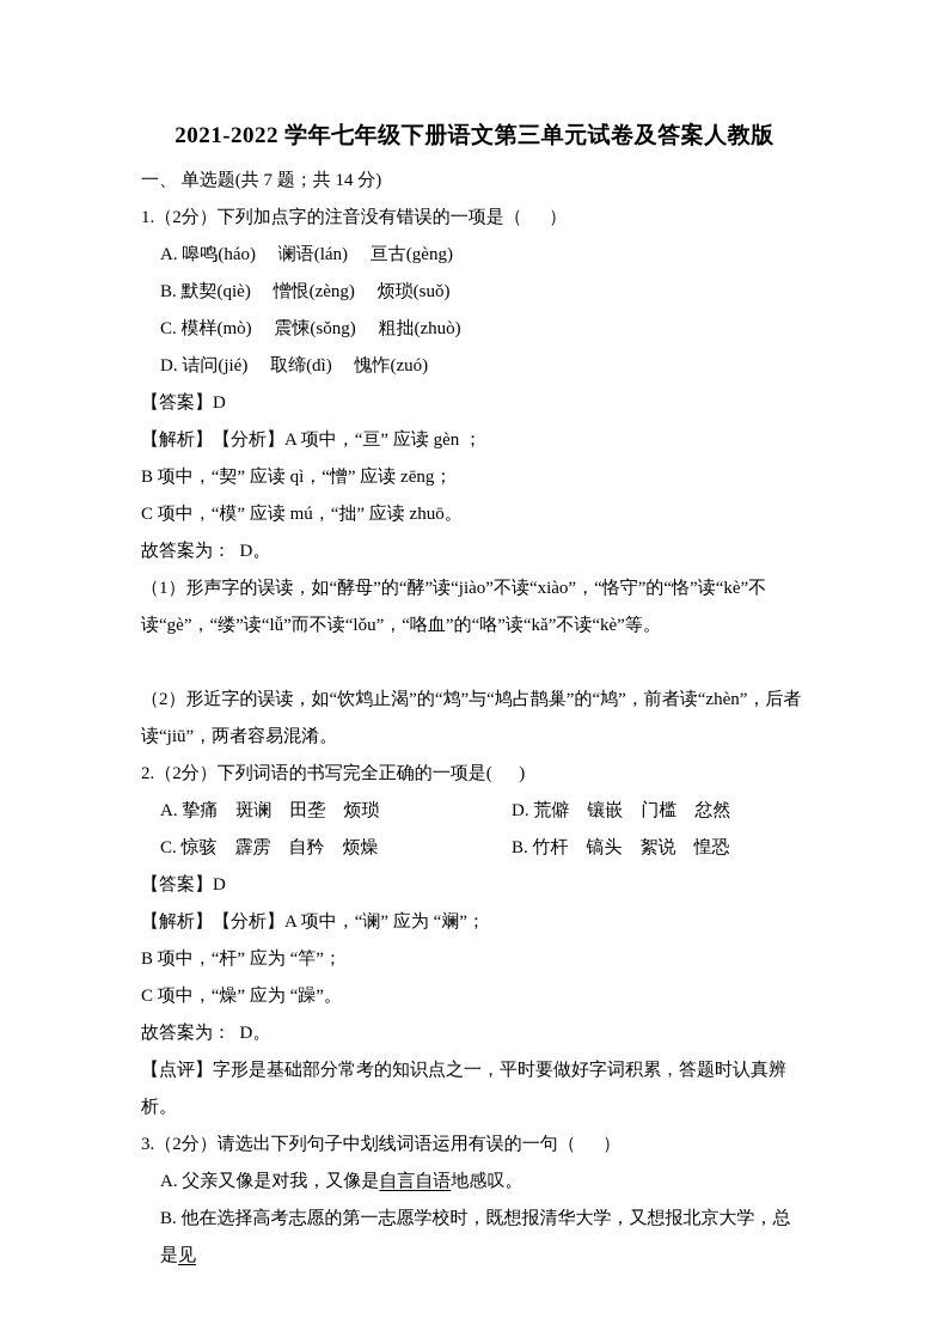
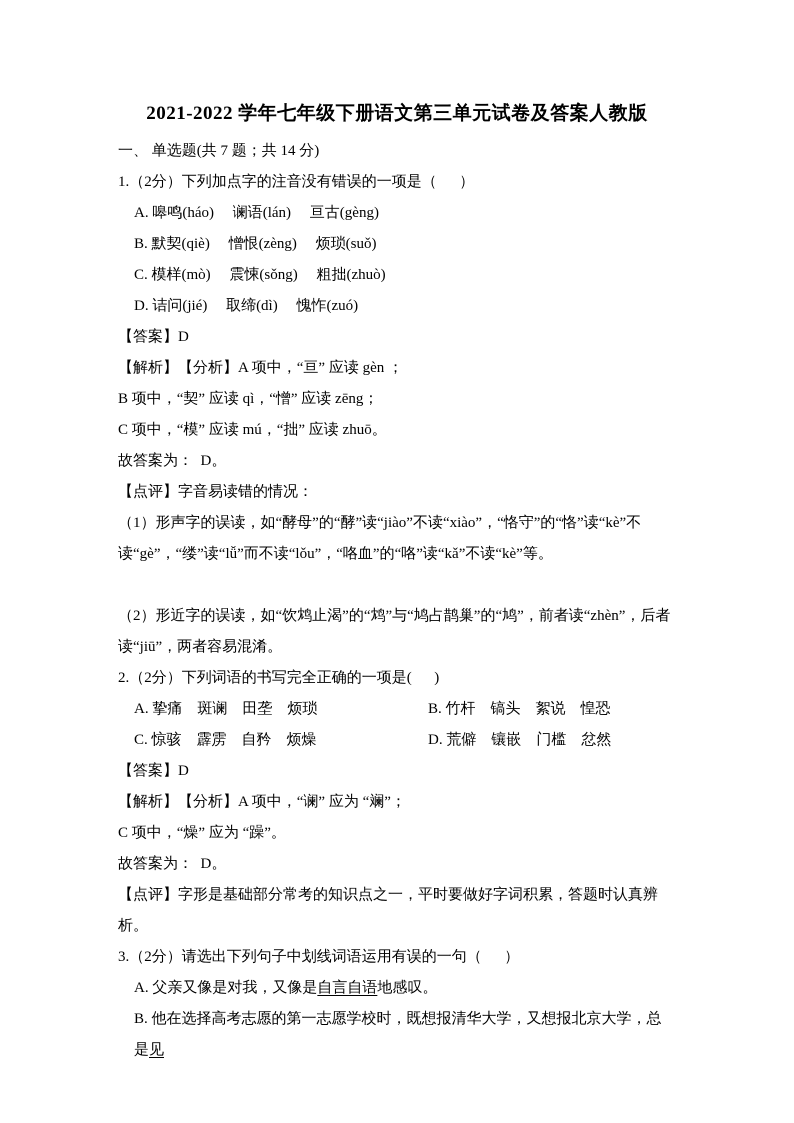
  2021-2022 学年七年级下册语文第三单元试卷及答案人教版
  一、 单选题(共 7 题；共 14 分)
  1.（2分）下列加点字的注音没有错误的一项是（ ）
  A. 嗥鸣(háo) 谰语(lán) 亘古(gèng)
  B. 默契(qiè) 憎恨(zèng) 烦琐(suǒ)
  C. 模样(mò) 震悚(sǒng) 粗拙(zhuò)
  D. 诘问(jié) 取缔(dì) 愧怍(zuó)
  【答案】D
  【解析】【分析】A 项中，“亘” 应读 gèn ；
  B 项中，“契” 应读 qì，“憎” 应读 zēng；
  C 项中，“模” 应读 mú，“拙” 应读 zhuō。
  故答案为： D。
+ 【点评】字音易读错的情况：
  （1）形声字的误读，如“酵母”的“酵”读“jiào”不读“xiào”，“恪守”的“恪”读“kè”不读“gè”，“缕”读“lǚ”而不读“lǒu”，“咯血”的“咯”读“kǎ”不读“kè”等。
  （2）形近字的误读，如“饮鸩止渴”的“鸩”与“鸠占鹊巢”的“鸠”，前者读“zhèn”，后者读“jiū”，两者容易混淆。
  2.（2分）下列词语的书写完全正确的一项是( )
  A. 挚痛 斑谰 田垄 烦琐
- D. 荒僻 镶嵌 门槛 忿然
+ B. 竹杆 镐头 絮说 惶恐
  C. 惊骇 霹雳 自矜 烦燥
- B. 竹杆 镐头 絮说 惶恐
+ D. 荒僻 镶嵌 门槛 忿然
  【答案】D
  【解析】【分析】A 项中，“谰” 应为 “斓”；
- B 项中，“杆” 应为 “竿”；
  C 项中，“燥” 应为 “躁”。
  故答案为： D。
  【点评】字形是基础部分常考的知识点之一，平时要做好字词积累，答题时认真辨析。
  3.（2分）请选出下列句子中划线词语运用有误的一句（ ）
  A. 父亲又像是对我，又像是自言自语地感叹。
  B. 他在选择高考志愿的第一志愿学校时，既想报清华大学，又想报北京大学，总是见
